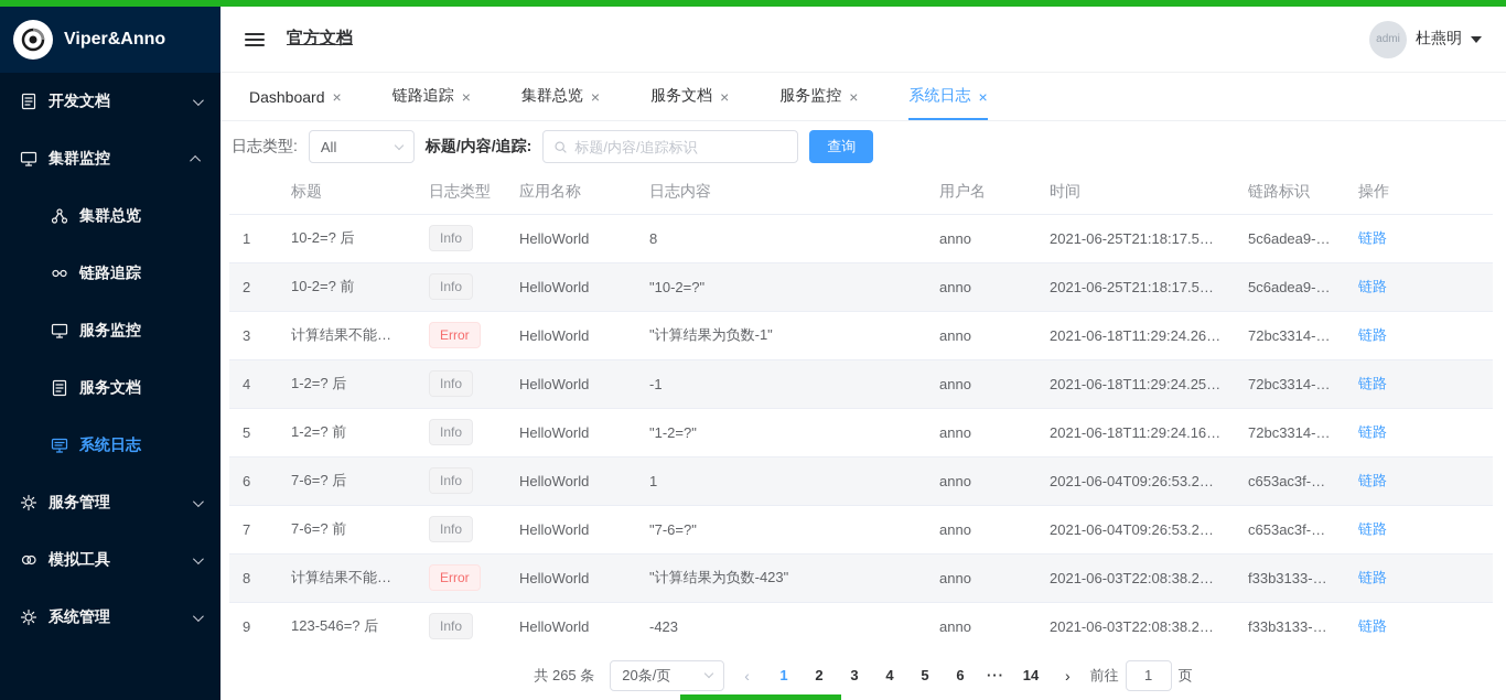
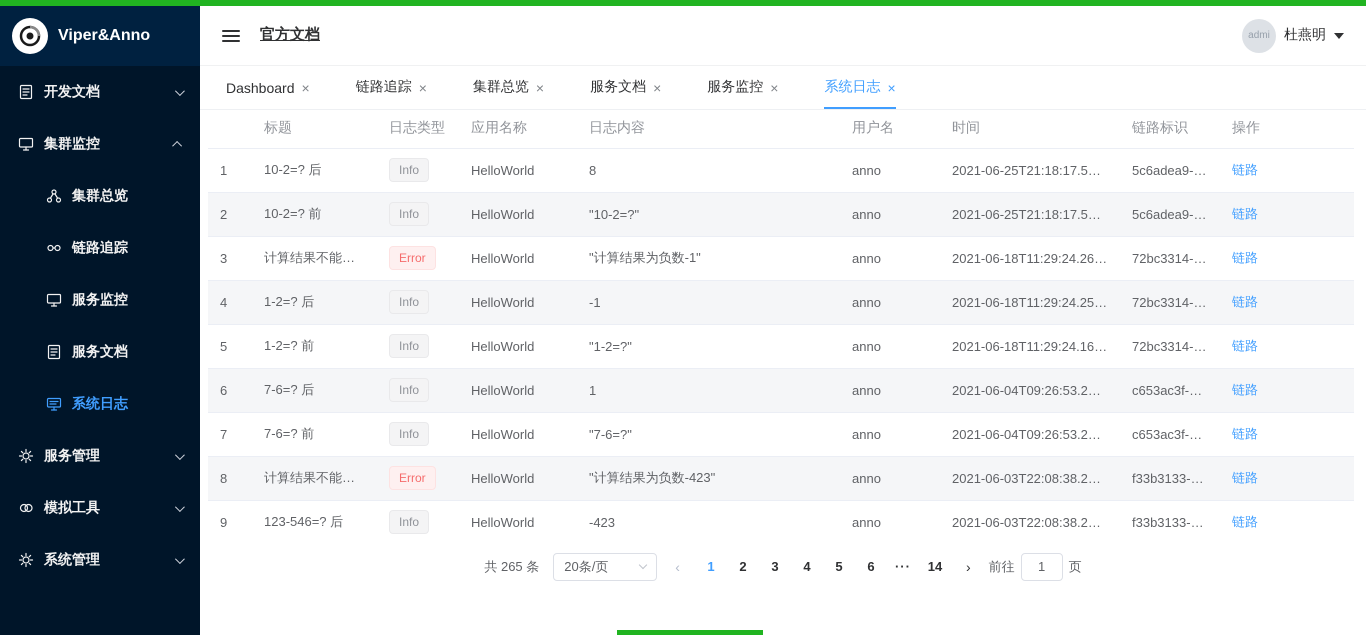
  Viper&Anno
  开发文档
  集群监控
  集群总览
  链路追踪
  服务监控
  服务文档
  系统日志
  服务管理
  模拟工具
  系统管理
  官方文档
  admi
  杜燕明
  Dashboard
  ×
  链路追踪
  ×
  集群总览
  ×
  服务文档
  ×
  服务监控
  ×
  系统日志
  ×
- 日志类型:
- All
- 标题/内容/追踪:
- 标题/内容/追踪标识
- 查询
  	标题	日志类型	应用名称	日志内容	用户名	时间	链路标识	操作
  1	10-2=? 后	Info	HelloWorld	8	anno	2021-06-25T21:18:17.55742	5c6adea9-0...	链路
  2	10-2=? 前	Info	HelloWorld	"10-2=?"	anno	2021-06-25T21:18:17.53671	5c6adea9-0...	链路
  3	计算结果不能为...	Error	HelloWorld	"计算结果为负数-1"	anno	2021-06-18T11:29:24.265105	72bc3314-8...	链路
  4	1-2=? 后	Info	HelloWorld	-1	anno	2021-06-18T11:29:24.258778	72bc3314-8...	链路
  5	1-2=? 前	Info	HelloWorld	"1-2=?"	anno	2021-06-18T11:29:24.161159	72bc3314-8...	链路
  6	7-6=? 后	Info	HelloWorld	1	anno	2021-06-04T09:26:53.29138	c653ac3f-12...	链路
  7	7-6=? 前	Info	HelloWorld	"7-6=?"	anno	2021-06-04T09:26:53.28488	c653ac3f-12...	链路
  8	计算结果不能为...	Error	HelloWorld	"计算结果为负数-423"	anno	2021-06-03T22:08:38.24493	f33b3133-6...	链路
  9	123-546=? 后	Info	HelloWorld	-423	anno	2021-06-03T22:08:38.23933	f33b3133-6...	链路
  共 265 条
  20条/页
  ‹
  1
  2
  3
  4
  5
  6
  ···
  14
  ›
  前往
  1
  页
